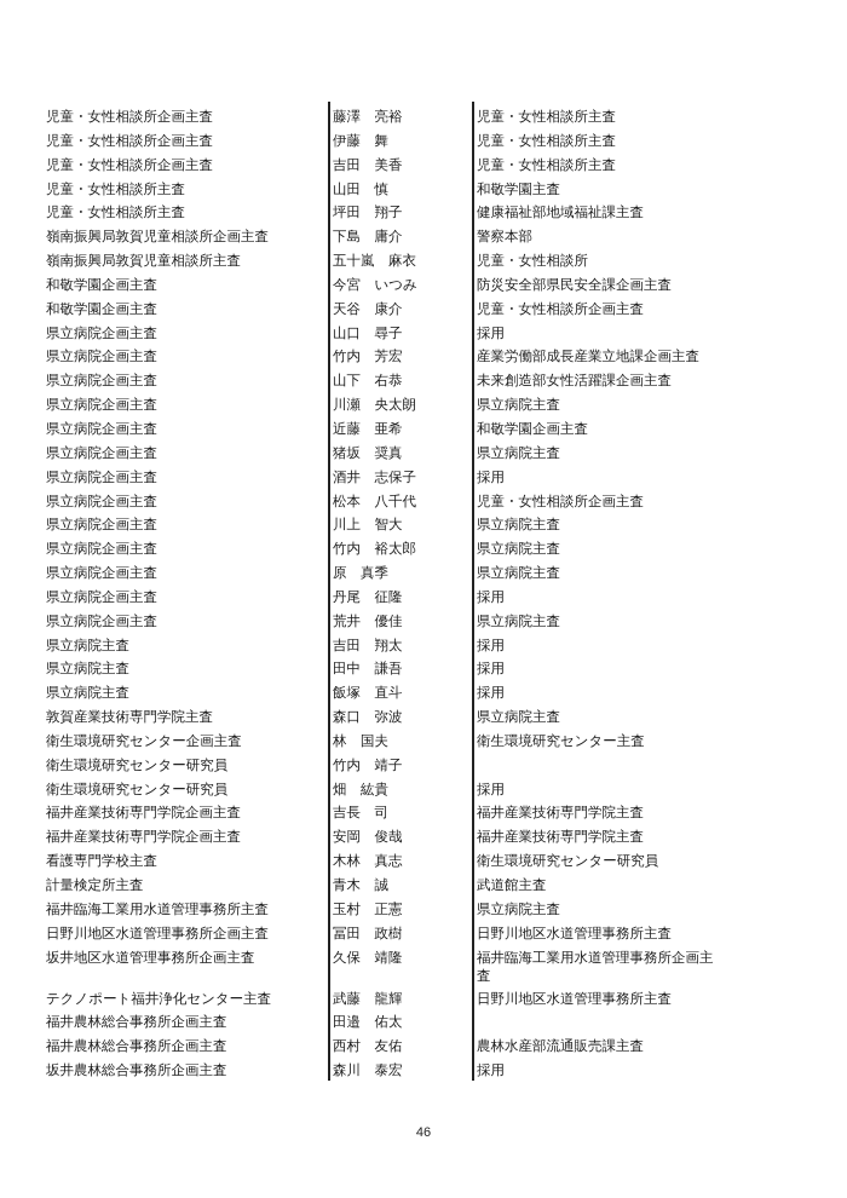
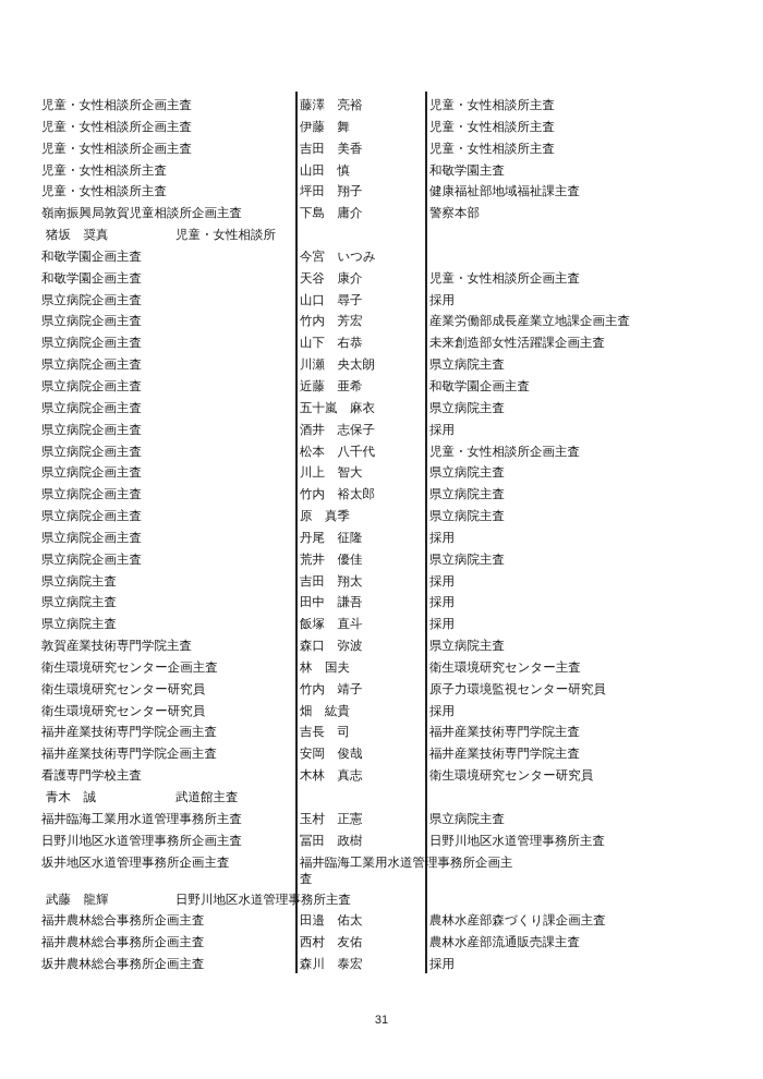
  児童・女性相談所企画主査
  藤澤 亮裕
  児童・女性相談所主査
  児童・女性相談所企画主査
  伊藤 舞
  児童・女性相談所主査
  児童・女性相談所企画主査
  吉田 美香
  児童・女性相談所主査
  児童・女性相談所主査
  山田 慎
  和敬学園主査
  児童・女性相談所主査
  坪田 翔子
  健康福祉部地域福祉課主査
  嶺南振興局敦賀児童相談所企画主査
  下島 庸介
  警察本部
- 嶺南振興局敦賀児童相談所主査
- 五十嵐 麻衣
+ 猪坂 奨真
  児童・女性相談所
  和敬学園企画主査
  今宮 いつみ
- 防災安全部県民安全課企画主査
  和敬学園企画主査
  天谷 康介
  児童・女性相談所企画主査
  県立病院企画主査
  山口 尋子
  採用
  県立病院企画主査
  竹内 芳宏
  産業労働部成長産業立地課企画主査
  県立病院企画主査
  山下 右恭
  未来創造部女性活躍課企画主査
  県立病院企画主査
  川瀬 央太朗
  県立病院主査
  県立病院企画主査
  近藤 亜希
  和敬学園企画主査
  県立病院企画主査
- 猪坂 奨真
+ 五十嵐 麻衣
  県立病院主査
  県立病院企画主査
  酒井 志保子
  採用
  県立病院企画主査
  松本 八千代
  児童・女性相談所企画主査
  県立病院企画主査
  川上 智大
  県立病院主査
  県立病院企画主査
  竹内 裕太郎
  県立病院主査
  県立病院企画主査
  原 真季
  県立病院主査
  県立病院企画主査
  丹尾 征隆
  採用
  県立病院企画主査
  荒井 優佳
  県立病院主査
  県立病院主査
  吉田 翔太
  採用
  県立病院主査
  田中 謙吾
  採用
  県立病院主査
  飯塚 直斗
  採用
  敦賀産業技術専門学院主査
  森口 弥波
  県立病院主査
  衛生環境研究センター企画主査
  林 国夫
  衛生環境研究センター主査
  衛生環境研究センター研究員
  竹内 靖子
+ 原子力環境監視センター研究員
  衛生環境研究センター研究員
  畑 紘貴
  採用
  福井産業技術専門学院企画主査
  吉長 司
  福井産業技術専門学院主査
  福井産業技術専門学院企画主査
  安岡 俊哉
  福井産業技術専門学院主査
  看護専門学校主査
  木林 真志
  衛生環境研究センター研究員
- 計量検定所主査
  青木 誠
  武道館主査
  福井臨海工業用水道管理事務所主査
  玉村 正憲
  県立病院主査
  日野川地区水道管理事務所企画主査
  冨田 政樹
  日野川地区水道管理事務所主査
  坂井地区水道管理事務所企画主査
- 久保 靖隆
  福井臨海工業用水道管理事務所企画主査
- テクノポート福井浄化センター主査
  武藤 龍輝
  日野川地区水道管理事務所主査
  福井農林総合事務所企画主査
  田邉 佑太
+ 農林水産部森づくり課企画主査
  福井農林総合事務所企画主査
  西村 友佑
  農林水産部流通販売課主査
  坂井農林総合事務所企画主査
  森川 泰宏
  採用
- 46
+ 31
